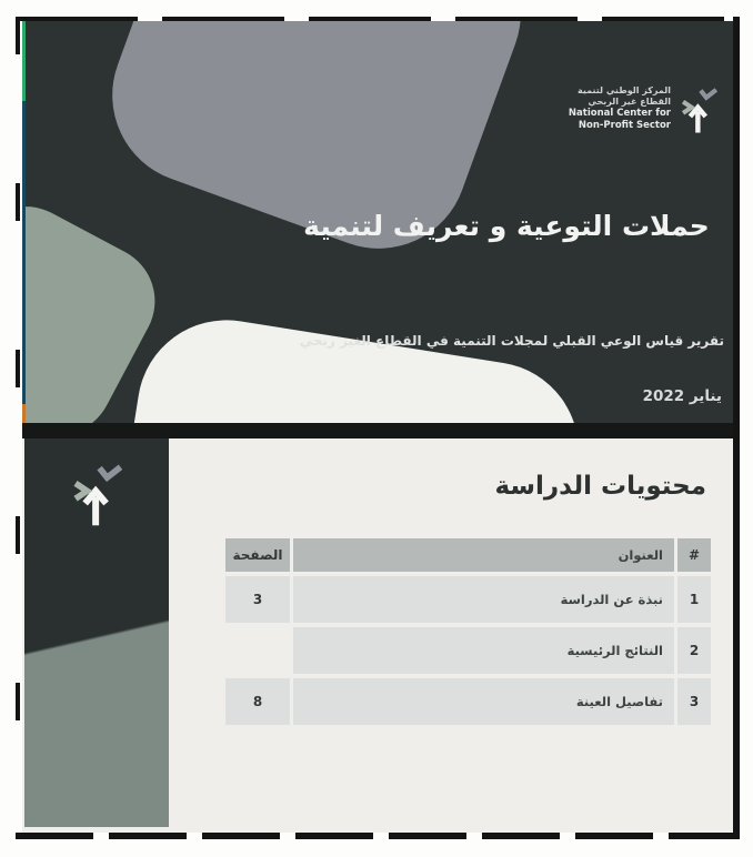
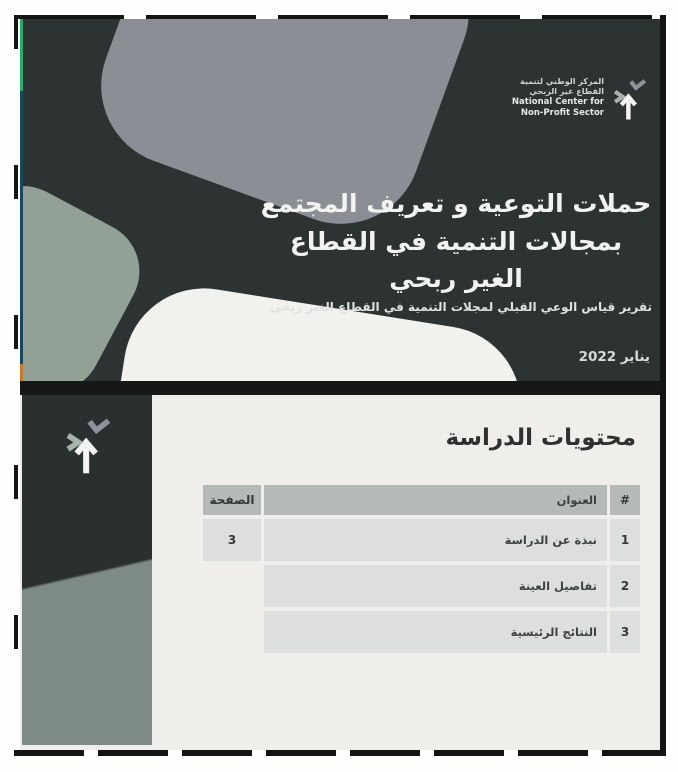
  المركز الوطني لتنمية
  القطاع غير الربحي
  National Center for
  Non-Profit Sector
- حملات التوعية و تعريف لتنمية
+ حملات التوعية و تعريف المجتمع
+ بمجالات التنمية في القطاع الغير ربحي
  تقرير قياس الوعي القبلي لمجلات التنمية في القطاع الغير ربح
  يناير 2022
  محتويات الدراسة
  #
  العنوان
  الصفحة
  1
  نبذة عن الدراسة
  3
  2
- النتائج الرئيسية
+ تفاصيل العينة
  3
- تفاصيل العينة
+ النتائج الرئيسية
- 8
